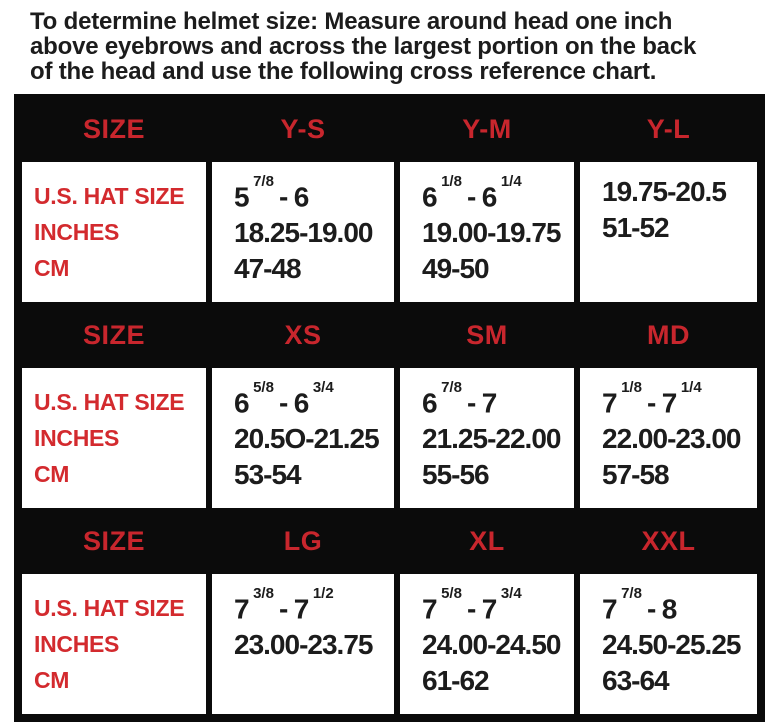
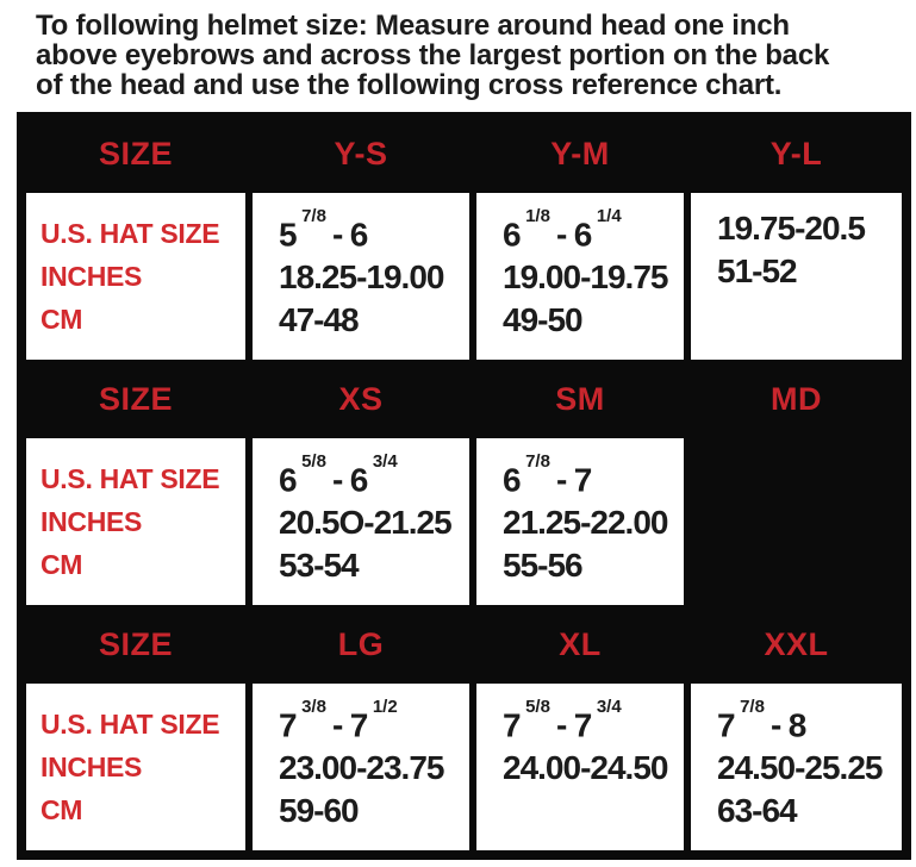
- To determine helmet size: Measure around head one inch
+ To following helmet size: Measure around head one inch
  above eyebrows and across the largest portion on the back
  of the head and use the following cross reference chart.
  SIZE
  Y-S
  Y-M
  Y-L
  U.S. HAT SIZE
  INCHES
  CM
  5 7/8- 6
  18.25-19.00
  47-48
  6 1/8- 6 1/4
  19.00-19.75
  49-50
  19.75-20.5
  51-52
  SIZE
  XS
  SM
  MD
  U.S. HAT SIZE
  INCHES
  CM
  6 5/8- 6 3/4
  20.5O-21.25
  53-54
  6 7/8- 7
  21.25-22.00
  55-56
- 7 1/8- 7 1/4
- 22.00-23.00
- 57-58
  SIZE
  LG
  XL
  XXL
  U.S. HAT SIZE
  INCHES
  CM
  7 3/8- 7 1/2
  23.00-23.75
+ 59-60
  7 5/8- 7 3/4
  24.00-24.50
- 61-62
  7 7/8- 8
  24.50-25.25
  63-64
